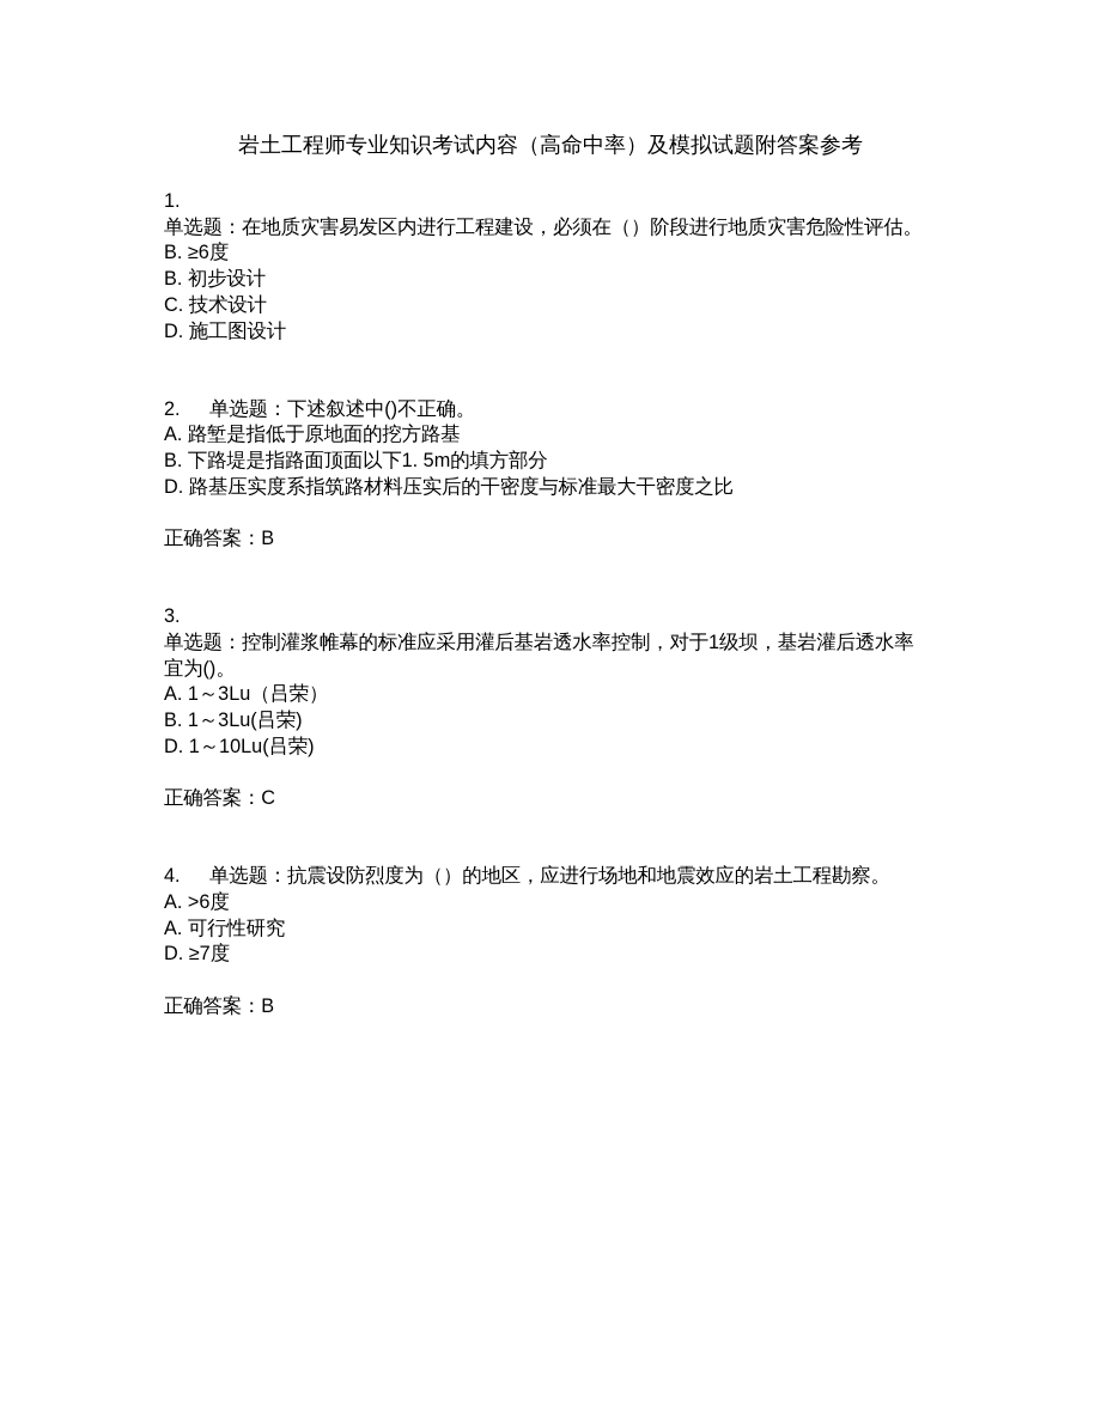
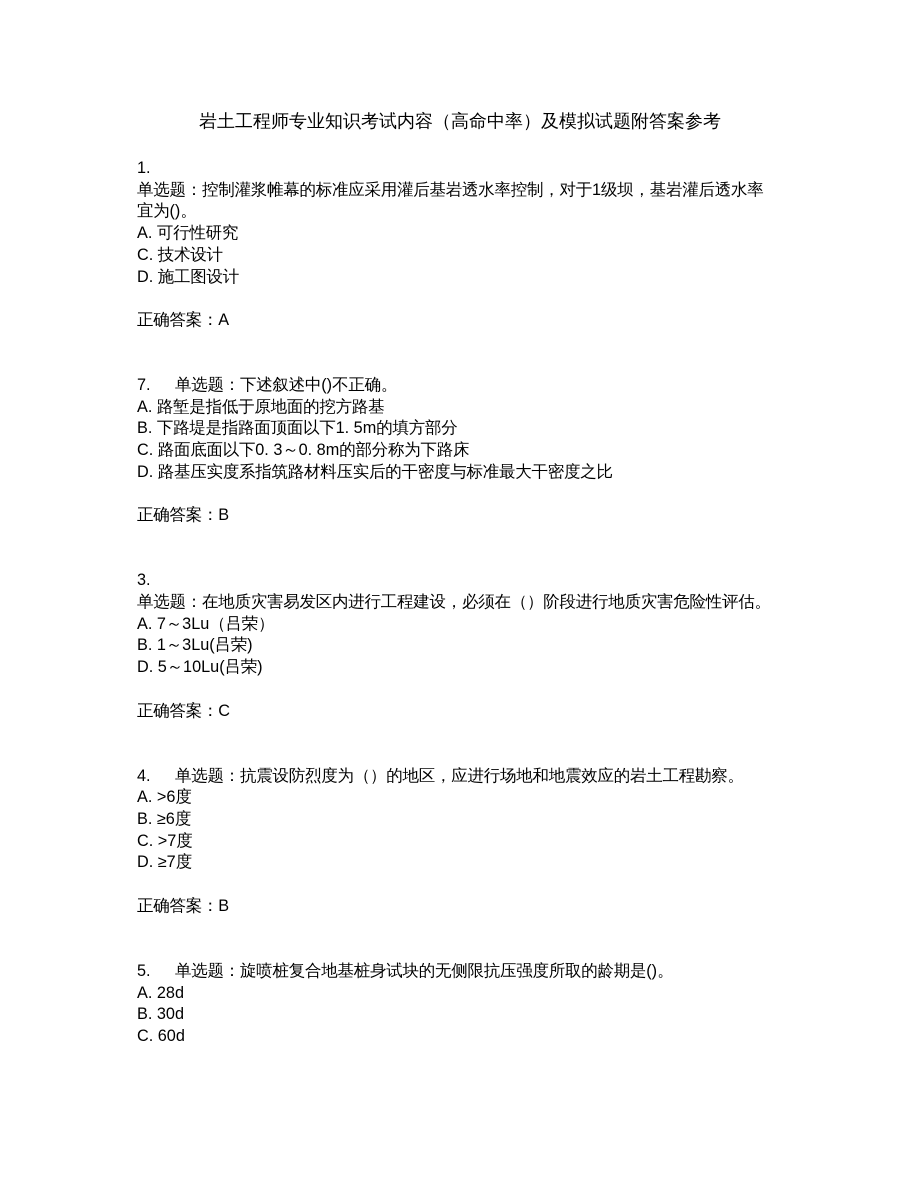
  岩土工程师专业知识考试内容（高命中率）及模拟试题附答案参考
  1.
- 单选题：在地质灾害易发区内进行工程建设，必须在（）阶段进行地质灾害危险性评估。
+ 单选题：控制灌浆帷幕的标准应采用灌后基岩透水率控制，对于1级坝，基岩灌后透水率宜为()。
- B. ≥6度
+ A. 可行性研究
- B. 初步设计
  C. 技术设计
  D. 施工图设计
+ 正确答案：A
- 2. 单选题：下述叙述中()不正确。
+ 7. 单选题：下述叙述中()不正确。
  A. 路堑是指低于原地面的挖方路基
  B. 下路堤是指路面顶面以下1. 5m的填方部分
+ C. 路面底面以下0. 3～0. 8m的部分称为下路床
  D. 路基压实度系指筑路材料压实后的干密度与标准最大干密度之比
  正确答案：B
  3.
- 单选题：控制灌浆帷幕的标准应采用灌后基岩透水率控制，对于1级坝，基岩灌后透水率宜为()。
+ 单选题：在地质灾害易发区内进行工程建设，必须在（）阶段进行地质灾害危险性评估。
- A. 1～3Lu（吕荣）
+ A. 7～3Lu（吕荣）
  B. 1～3Lu(吕荣)
- D. 1～10Lu(吕荣)
+ D. 5～10Lu(吕荣)
  正确答案：C
  4. 单选题：抗震设防烈度为（）的地区，应进行场地和地震效应的岩土工程勘察。
  A. >6度
- A. 可行性研究
+ B. ≥6度
+ C. >7度
  D. ≥7度
  正确答案：B
+ 5. 单选题：旋喷桩复合地基桩身试块的无侧限抗压强度所取的龄期是()。
+ A. 28d
+ B. 30d
+ C. 60d
